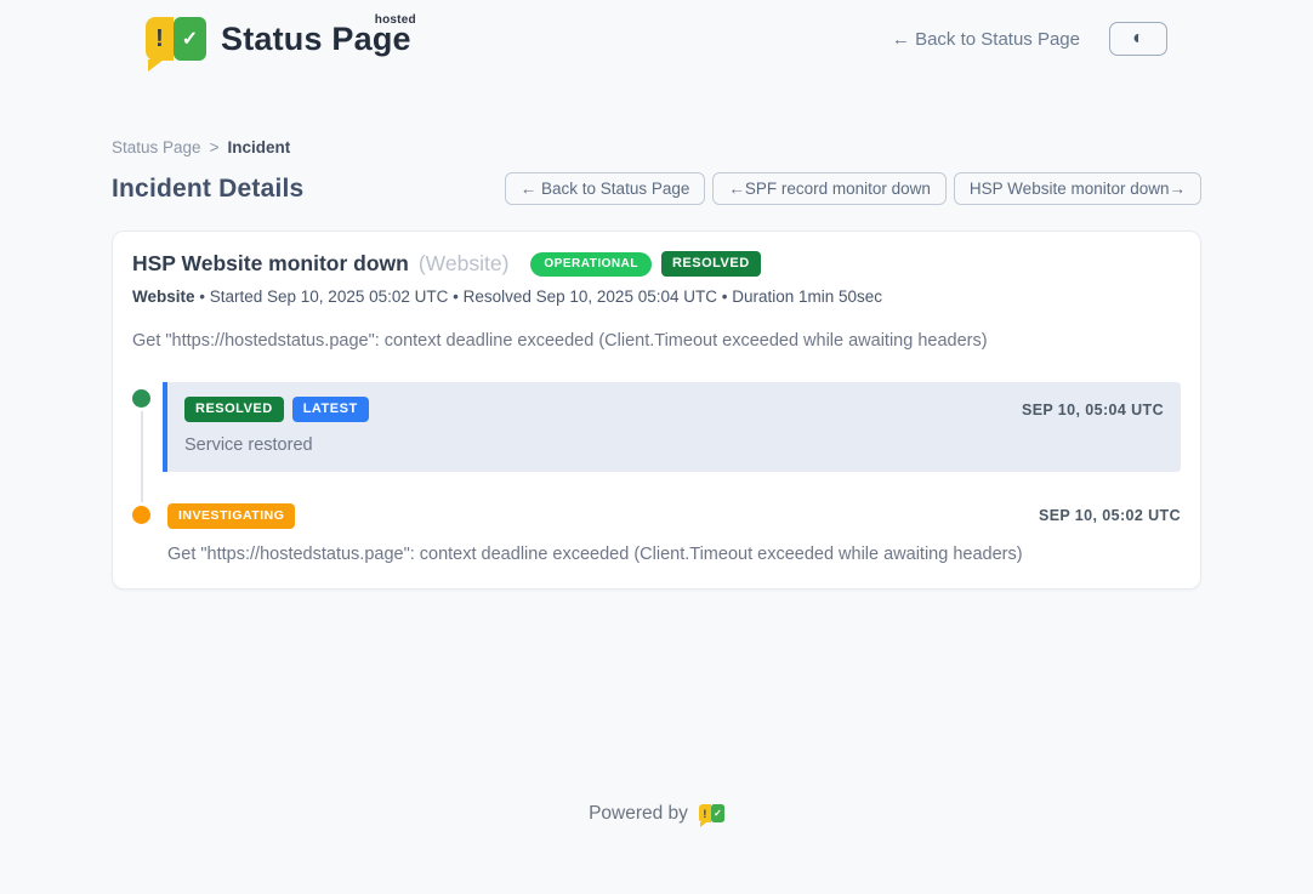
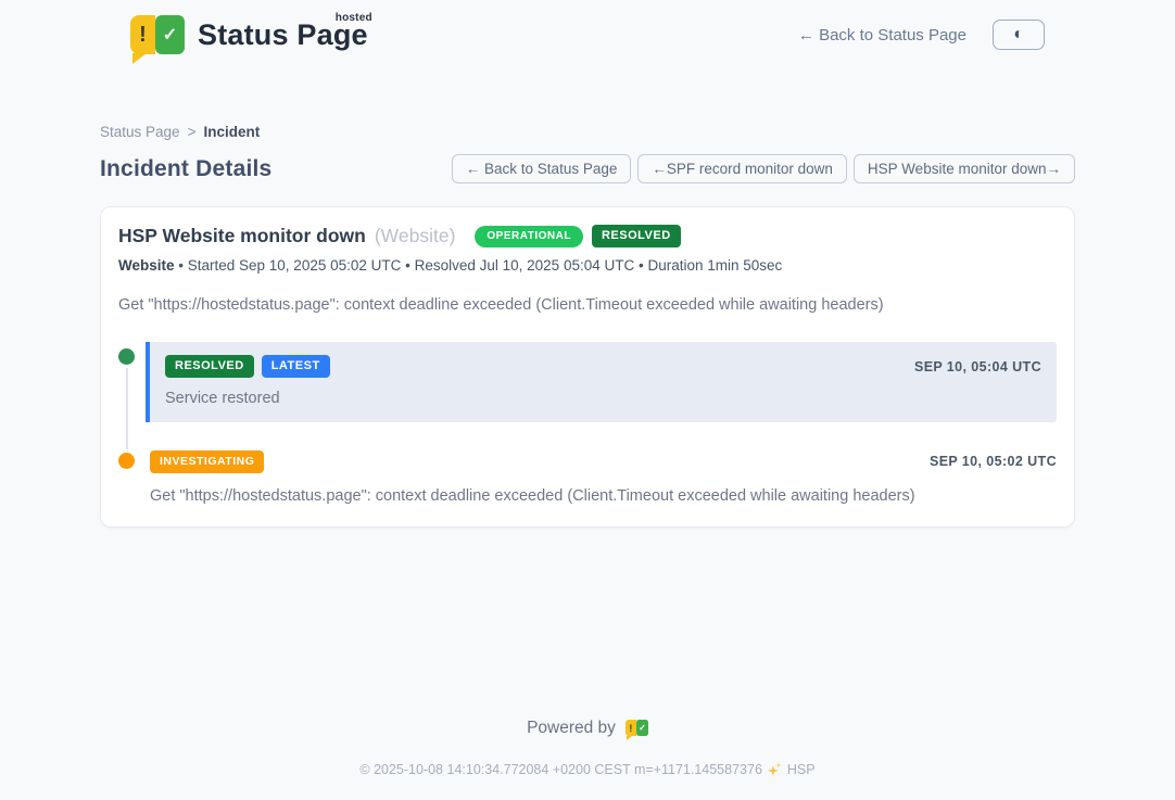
  !
  ✓
  Status Page
  hosted
  ← Back to Status Page
  ◐
  Status Page
  >
  Incident
  Incident Details
  ← Back to Status Page
  ←SPF record monitor down
  HSP Website monitor down→
  HSP Website monitor down
  (Website)
  OPERATIONAL
  RESOLVED
- Website • Started Sep 10, 2025 05:02 UTC • Resolved Sep 10, 2025 05:04 UTC • Duration 1min 50sec
+ Website • Started Sep 10, 2025 05:02 UTC • Resolved Jul 10, 2025 05:04 UTC • Duration 1min 50sec
  Get "https://hostedstatus.page": context deadline exceeded (Client.Timeout exceeded while awaiting headers)
  RESOLVED
  LATEST
  SEP 10, 05:04 UTC
  Service restored
  INVESTIGATING
  SEP 10, 05:02 UTC
  Get "https://hostedstatus.page": context deadline exceeded (Client.Timeout exceeded while awaiting headers)
  Powered by
  !
  ✓
+ © 2025-10-08 14:10:34.772084 +0200 CEST m=+1171.145587376
+ HSP
